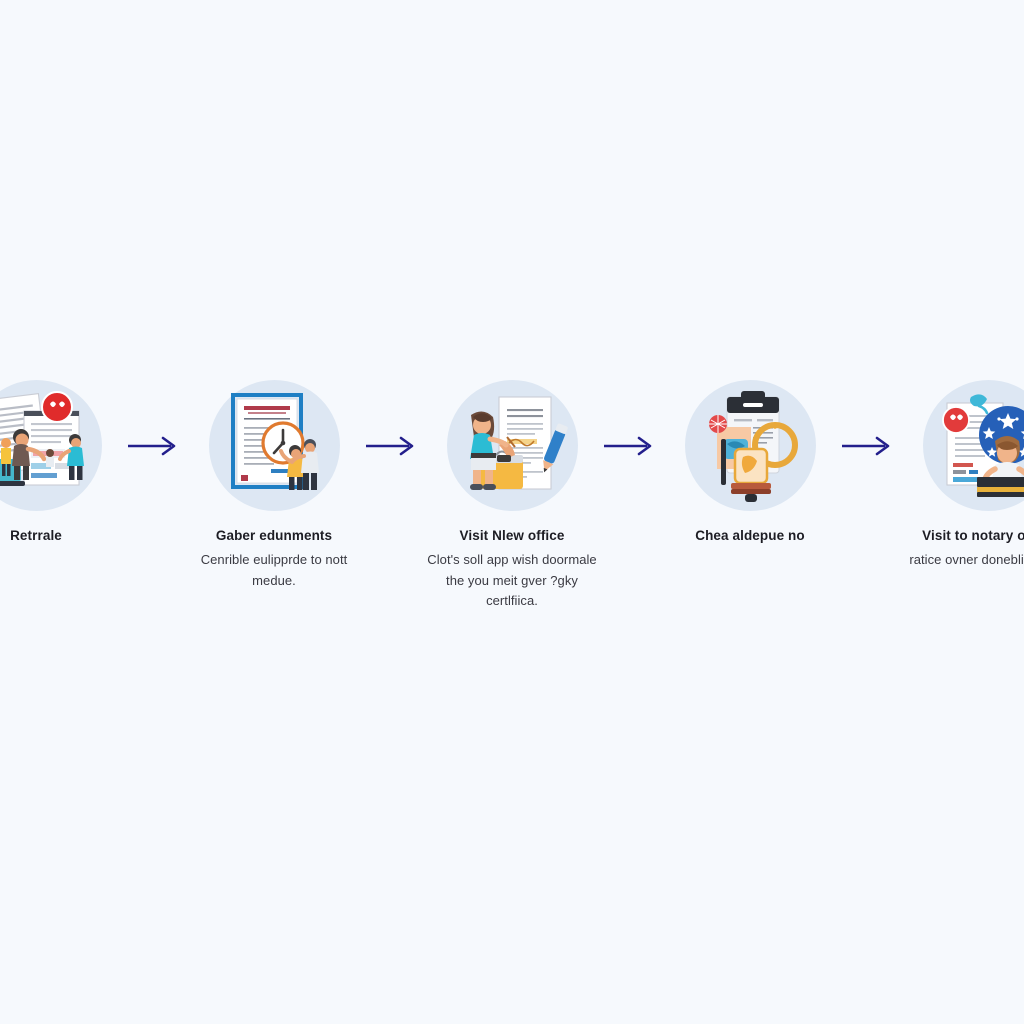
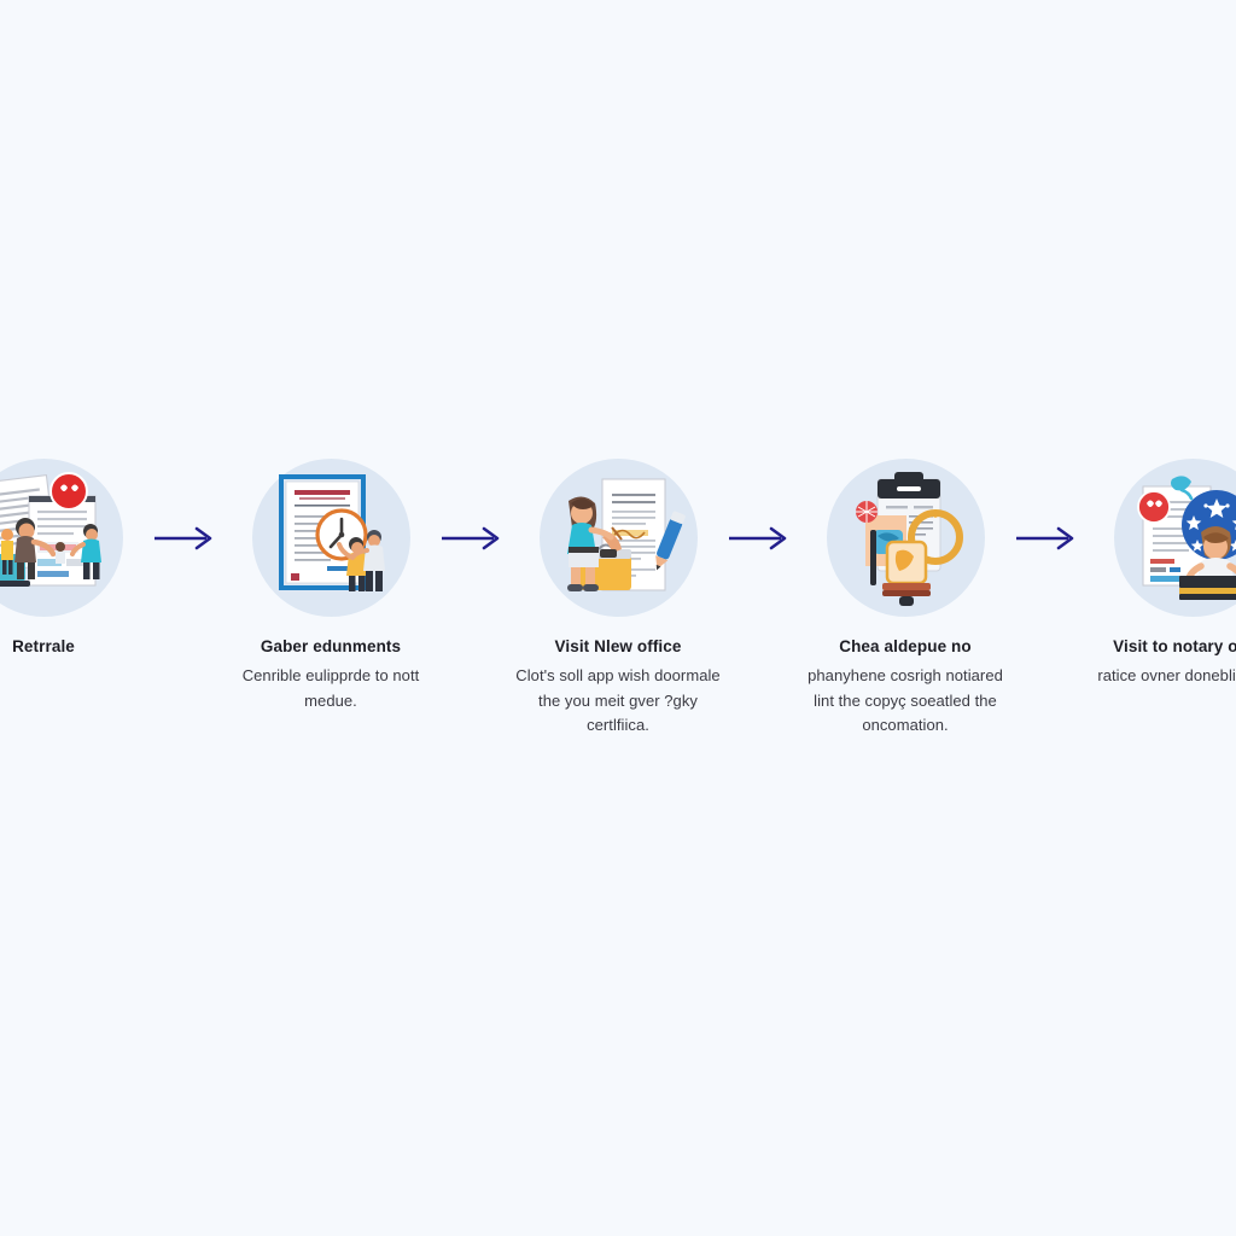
  Retrrale
  Gaber edunments
  Cenrible eulipprde to nott medue.
  Visit Nlew office
  Clot's soll app wish doormale the you meit gver ?gky certlfiica.
  Chea aldepue no
+ phanyhene cosrigh notiared lint the copyç soeatled the oncomation.
  Visit to notary o
  ratice ovner donebli
